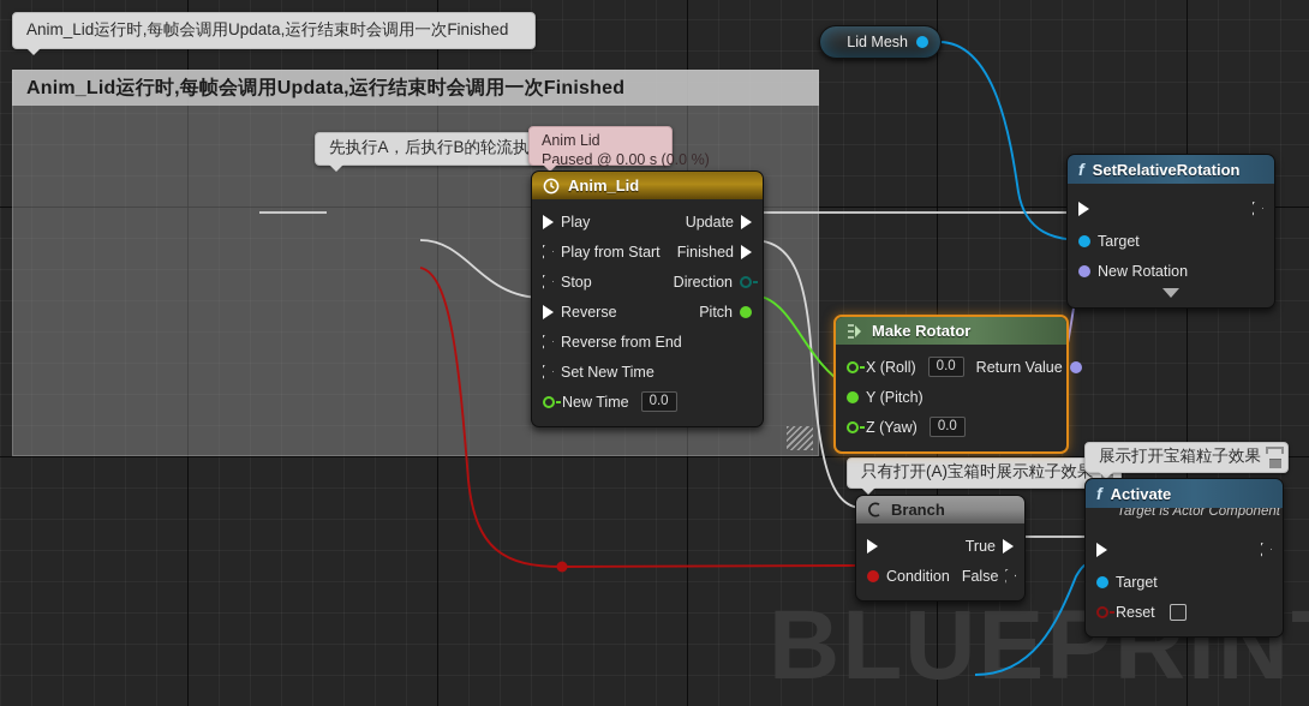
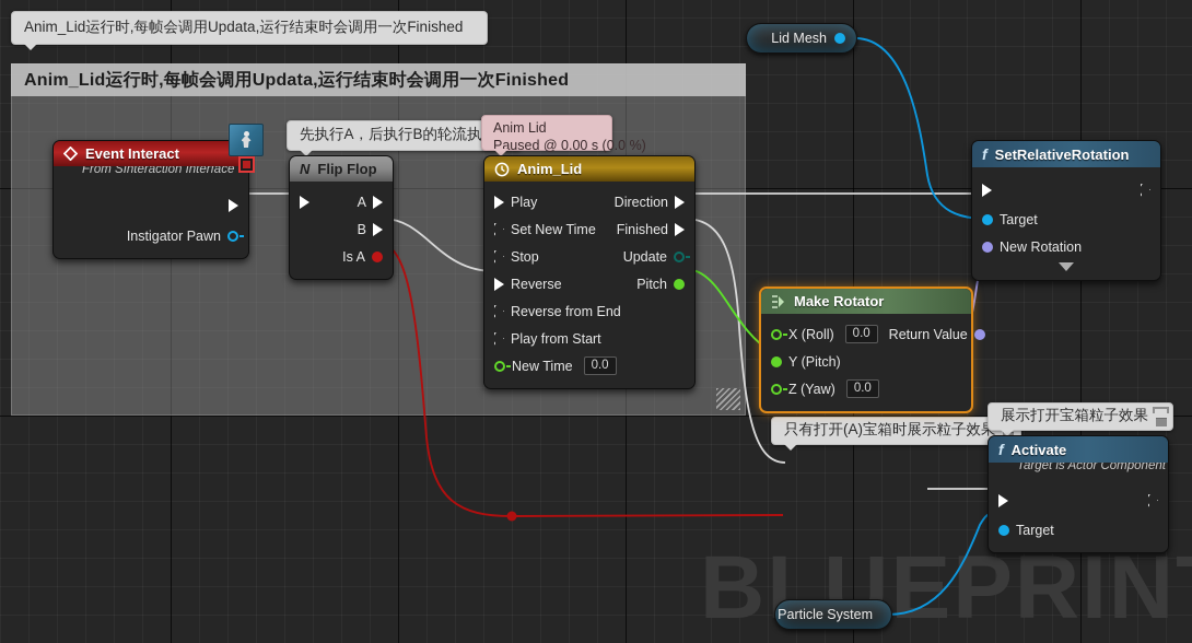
  BLUEPRIN
  Anim_Lid运行时,每帧会调用Updata,运行结束时会调用一次Finished
  Anim_Lid运行时,每帧会调用Updata,运行结束时会调用一次Finished
  先执行A，后执行B的轮流执
  Anim Lid
  Paused @ 0.00 s (0.0 %)
  只有打开(A)宝箱时展示粒子效
  展示打开宝箱粒子效果
+ Event Interact
+ From SInteraction Interface
+ Instigator Pawn
+ N
+ Flip Flop
+ A
+ B
+ Is A
  Anim_Lid
  Play
- Update
+ Direction
- Play from Start
+ Set New Time
  Finished
  Stop
- Direction
+ Update
  Reverse
  Pitch
  Reverse from End
- Set New Time
+ Play from Start
  New Time
  0.0
  f
  SetRelativeRotation
  Target
  New Rotation
  Make Rotator
  X (Roll)
  0.0
  Return Value
  Y (Pitch)
  Z (Yaw)
  0.0
- Branch
- True
- Condition
- False
  f
  Activate
  Target is Actor Component
  Target
- Reset
  Lid Mesh
+ Particle System
